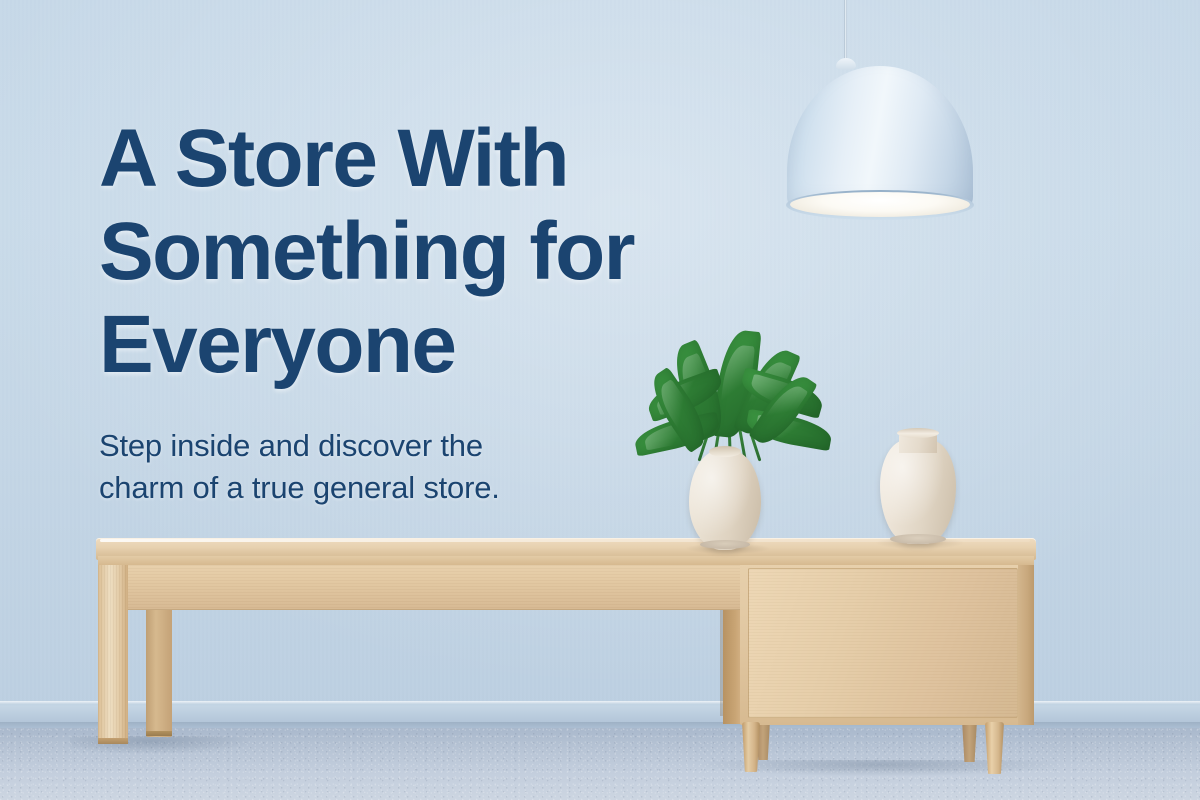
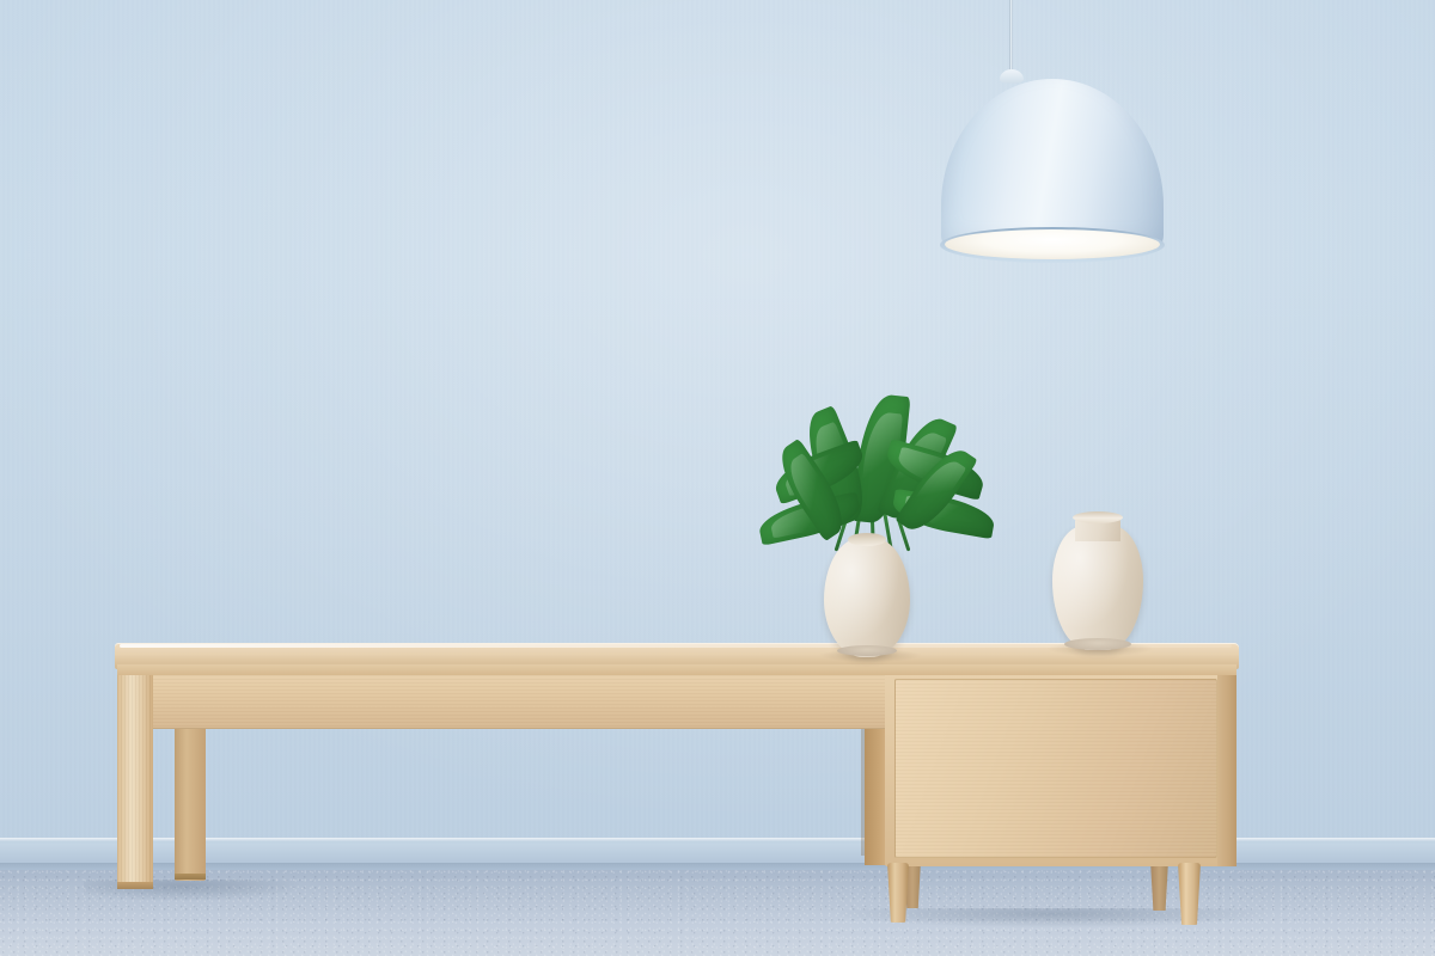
- A Store With
- Something for
- Everyone
- Step inside and discover the
- charm of a true general store.
